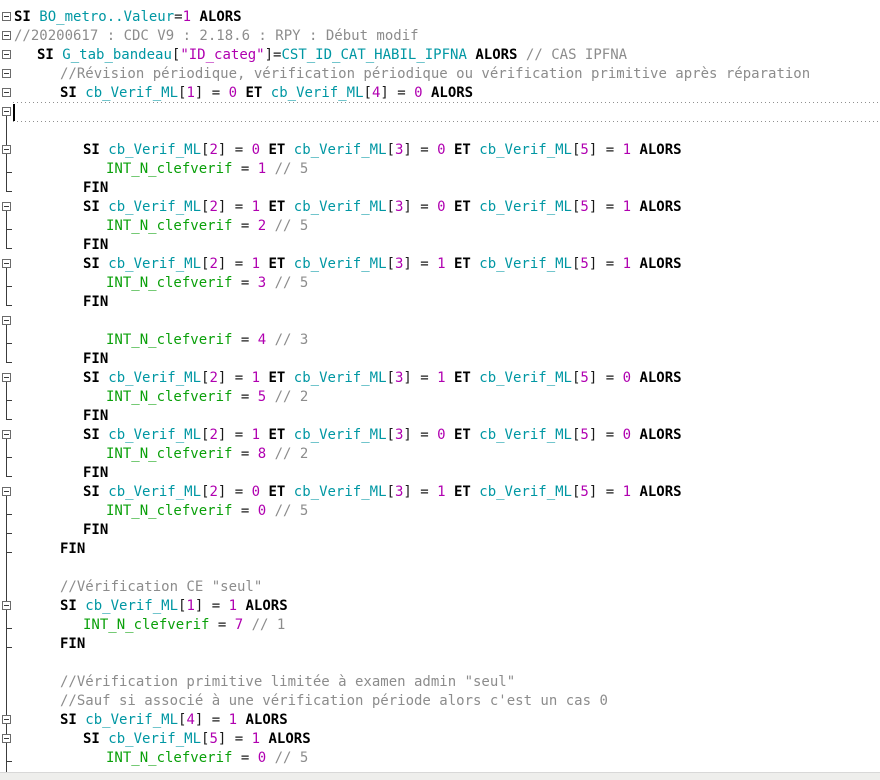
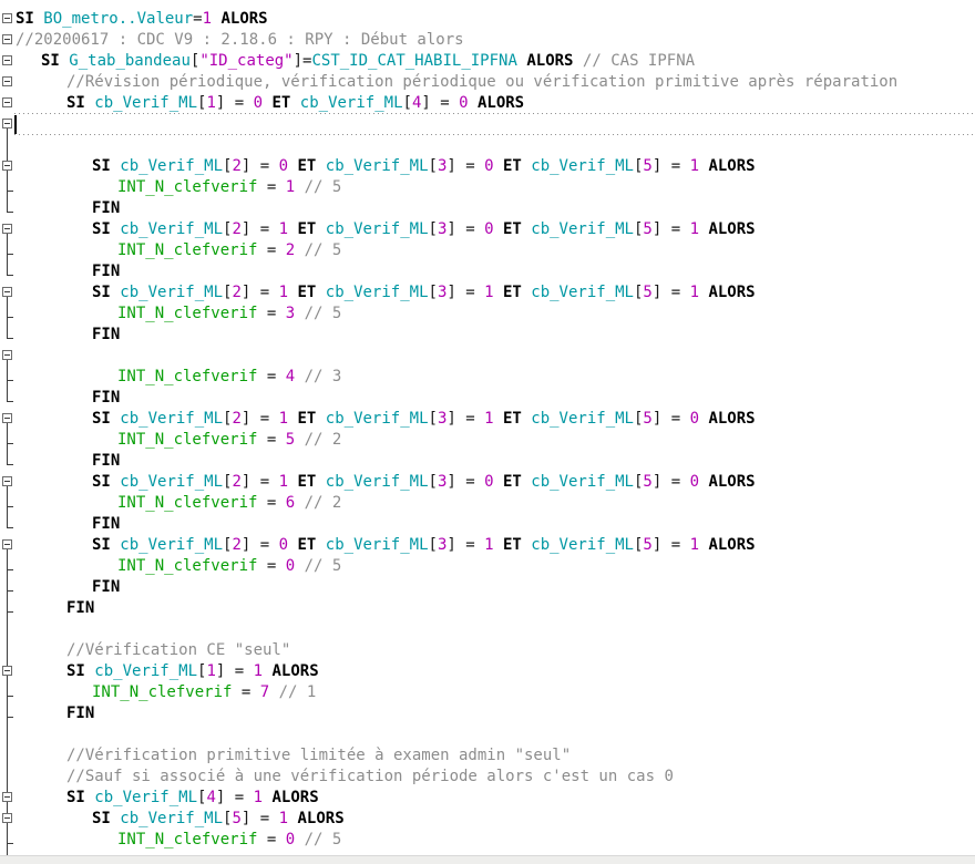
  SI BO_metro..Valeur=1 ALORS
- //20200617 : CDC V9 : 2.18.6 : RPY : Début modif
+ //20200617 : CDC V9 : 2.18.6 : RPY : Début alors
  SI G_tab_bandeau["ID_categ"]=CST_ID_CAT_HABIL_IPFNA ALORS // CAS IPFNA
  //Révision périodique, vérification périodique ou vérification primitive après réparation
  SI cb_Verif_ML[1] = 0 ET cb_Verif_ML[4] = 0 ALORS
  SI cb_Verif_ML[2] = 0 ET cb_Verif_ML[3] = 0 ET cb_Verif_ML[5] = 1 ALORS
  INT_N_clefverif = 1 // 5
  FIN
  SI cb_Verif_ML[2] = 1 ET cb_Verif_ML[3] = 0 ET cb_Verif_ML[5] = 1 ALORS
  INT_N_clefverif = 2 // 5
  FIN
  SI cb_Verif_ML[2] = 1 ET cb_Verif_ML[3] = 1 ET cb_Verif_ML[5] = 1 ALORS
  INT_N_clefverif = 3 // 5
  FIN
  INT_N_clefverif = 4 // 3
  FIN
  SI cb_Verif_ML[2] = 1 ET cb_Verif_ML[3] = 1 ET cb_Verif_ML[5] = 0 ALORS
  INT_N_clefverif = 5 // 2
  FIN
  SI cb_Verif_ML[2] = 1 ET cb_Verif_ML[3] = 0 ET cb_Verif_ML[5] = 0 ALORS
- INT_N_clefverif = 8 // 2
+ INT_N_clefverif = 6 // 2
  FIN
  SI cb_Verif_ML[2] = 0 ET cb_Verif_ML[3] = 1 ET cb_Verif_ML[5] = 1 ALORS
  INT_N_clefverif = 0 // 5
  FIN
  FIN
  //Vérification CE "seul"
  SI cb_Verif_ML[1] = 1 ALORS
  INT_N_clefverif = 7 // 1
  FIN
  //Vérification primitive limitée à examen admin "seul"
  //Sauf si associé à une vérification période alors c'est un cas 0
  SI cb_Verif_ML[4] = 1 ALORS
  SI cb_Verif_ML[5] = 1 ALORS
  INT_N_clefverif = 0 // 5
